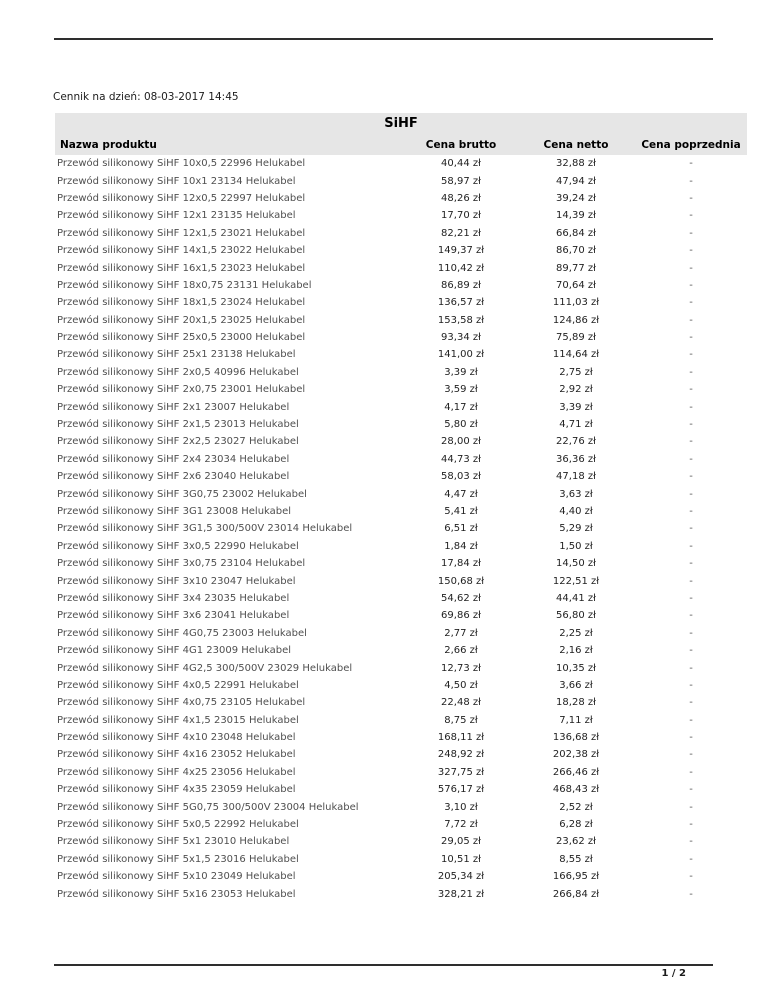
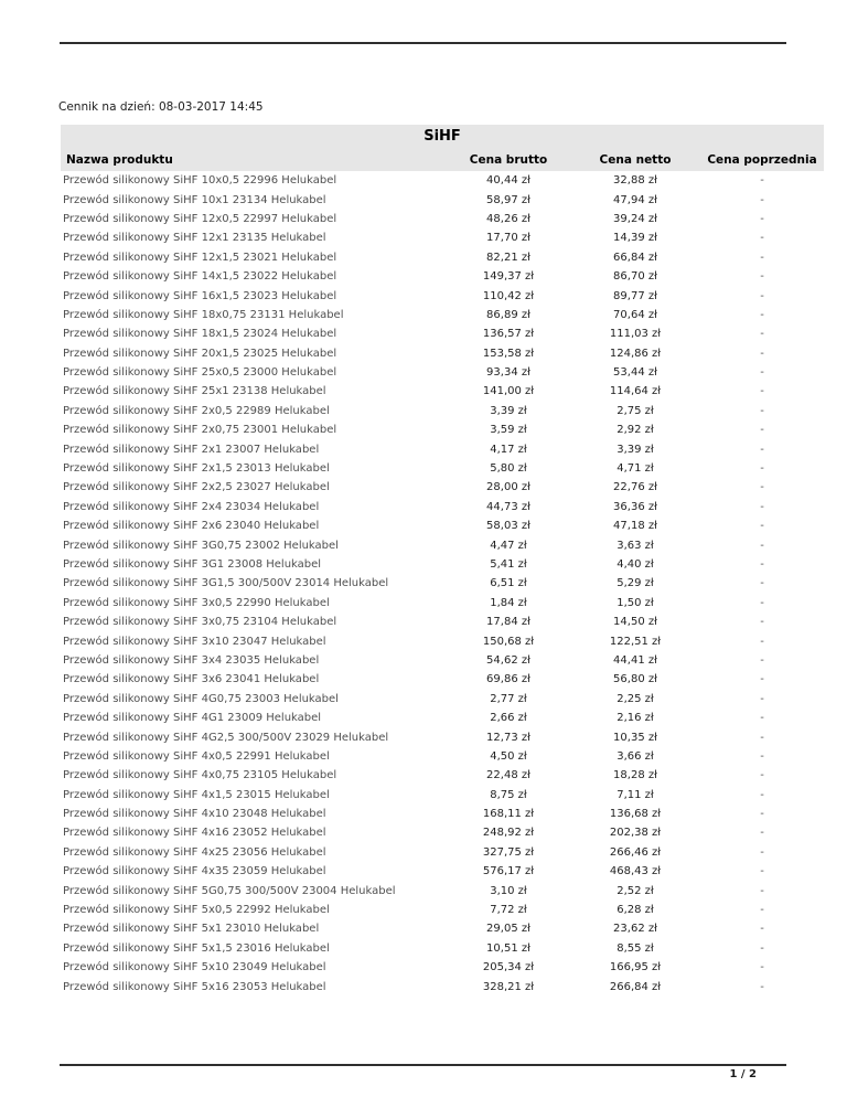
  Cennik na dzień: 08-03-2017 14:45
  SiHF
  Nazwa produktu	Cena brutto	Cena netto	Cena poprzednia
  Przewód silikonowy SiHF 10x0,5 22996 Helukabel	40,44 zł	32,88 zł	-
  Przewód silikonowy SiHF 10x1 23134 Helukabel	58,97 zł	47,94 zł	-
  Przewód silikonowy SiHF 12x0,5 22997 Helukabel	48,26 zł	39,24 zł	-
  Przewód silikonowy SiHF 12x1 23135 Helukabel	17,70 zł	14,39 zł	-
  Przewód silikonowy SiHF 12x1,5 23021 Helukabel	82,21 zł	66,84 zł	-
  Przewód silikonowy SiHF 14x1,5 23022 Helukabel	149,37 zł	86,70 zł	-
  Przewód silikonowy SiHF 16x1,5 23023 Helukabel	110,42 zł	89,77 zł	-
  Przewód silikonowy SiHF 18x0,75 23131 Helukabel	86,89 zł	70,64 zł	-
  Przewód silikonowy SiHF 18x1,5 23024 Helukabel	136,57 zł	111,03 zł	-
  Przewód silikonowy SiHF 20x1,5 23025 Helukabel	153,58 zł	124,86 zł	-
- Przewód silikonowy SiHF 25x0,5 23000 Helukabel	93,34 zł	75,89 zł	-
+ Przewód silikonowy SiHF 25x0,5 23000 Helukabel	93,34 zł	53,44 zł	-
  Przewód silikonowy SiHF 25x1 23138 Helukabel	141,00 zł	114,64 zł	-
- Przewód silikonowy SiHF 2x0,5 40996 Helukabel	3,39 zł	2,75 zł	-
+ Przewód silikonowy SiHF 2x0,5 22989 Helukabel	3,39 zł	2,75 zł	-
  Przewód silikonowy SiHF 2x0,75 23001 Helukabel	3,59 zł	2,92 zł	-
  Przewód silikonowy SiHF 2x1 23007 Helukabel	4,17 zł	3,39 zł	-
  Przewód silikonowy SiHF 2x1,5 23013 Helukabel	5,80 zł	4,71 zł	-
  Przewód silikonowy SiHF 2x2,5 23027 Helukabel	28,00 zł	22,76 zł	-
  Przewód silikonowy SiHF 2x4 23034 Helukabel	44,73 zł	36,36 zł	-
  Przewód silikonowy SiHF 2x6 23040 Helukabel	58,03 zł	47,18 zł	-
  Przewód silikonowy SiHF 3G0,75 23002 Helukabel	4,47 zł	3,63 zł	-
  Przewód silikonowy SiHF 3G1 23008 Helukabel	5,41 zł	4,40 zł	-
  Przewód silikonowy SiHF 3G1,5 300/500V 23014 Helukabel	6,51 zł	5,29 zł	-
  Przewód silikonowy SiHF 3x0,5 22990 Helukabel	1,84 zł	1,50 zł	-
  Przewód silikonowy SiHF 3x0,75 23104 Helukabel	17,84 zł	14,50 zł	-
  Przewód silikonowy SiHF 3x10 23047 Helukabel	150,68 zł	122,51 zł	-
  Przewód silikonowy SiHF 3x4 23035 Helukabel	54,62 zł	44,41 zł	-
  Przewód silikonowy SiHF 3x6 23041 Helukabel	69,86 zł	56,80 zł	-
  Przewód silikonowy SiHF 4G0,75 23003 Helukabel	2,77 zł	2,25 zł	-
  Przewód silikonowy SiHF 4G1 23009 Helukabel	2,66 zł	2,16 zł	-
  Przewód silikonowy SiHF 4G2,5 300/500V 23029 Helukabel	12,73 zł	10,35 zł	-
  Przewód silikonowy SiHF 4x0,5 22991 Helukabel	4,50 zł	3,66 zł	-
  Przewód silikonowy SiHF 4x0,75 23105 Helukabel	22,48 zł	18,28 zł	-
  Przewód silikonowy SiHF 4x1,5 23015 Helukabel	8,75 zł	7,11 zł	-
  Przewód silikonowy SiHF 4x10 23048 Helukabel	168,11 zł	136,68 zł	-
  Przewód silikonowy SiHF 4x16 23052 Helukabel	248,92 zł	202,38 zł	-
  Przewód silikonowy SiHF 4x25 23056 Helukabel	327,75 zł	266,46 zł	-
  Przewód silikonowy SiHF 4x35 23059 Helukabel	576,17 zł	468,43 zł	-
  Przewód silikonowy SiHF 5G0,75 300/500V 23004 Helukabel	3,10 zł	2,52 zł	-
  Przewód silikonowy SiHF 5x0,5 22992 Helukabel	7,72 zł	6,28 zł	-
  Przewód silikonowy SiHF 5x1 23010 Helukabel	29,05 zł	23,62 zł	-
  Przewód silikonowy SiHF 5x1,5 23016 Helukabel	10,51 zł	8,55 zł	-
  Przewód silikonowy SiHF 5x10 23049 Helukabel	205,34 zł	166,95 zł	-
  Przewód silikonowy SiHF 5x16 23053 Helukabel	328,21 zł	266,84 zł	-
  1 / 2
